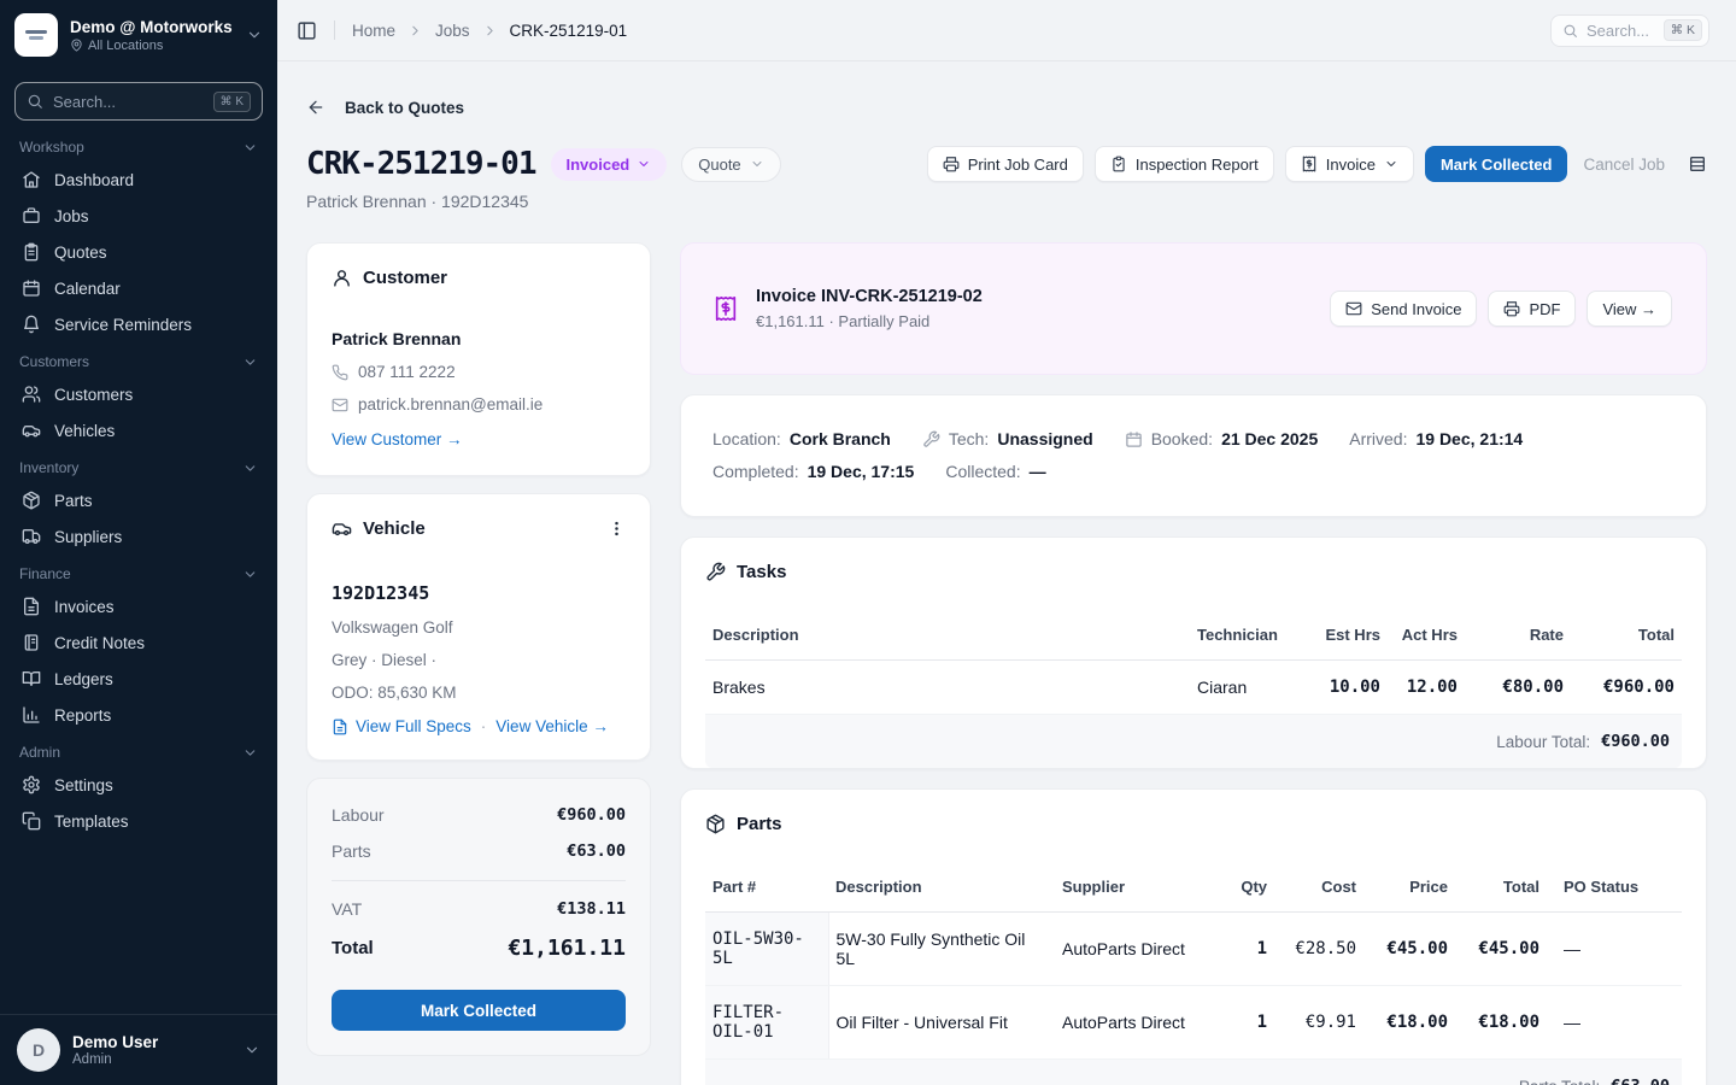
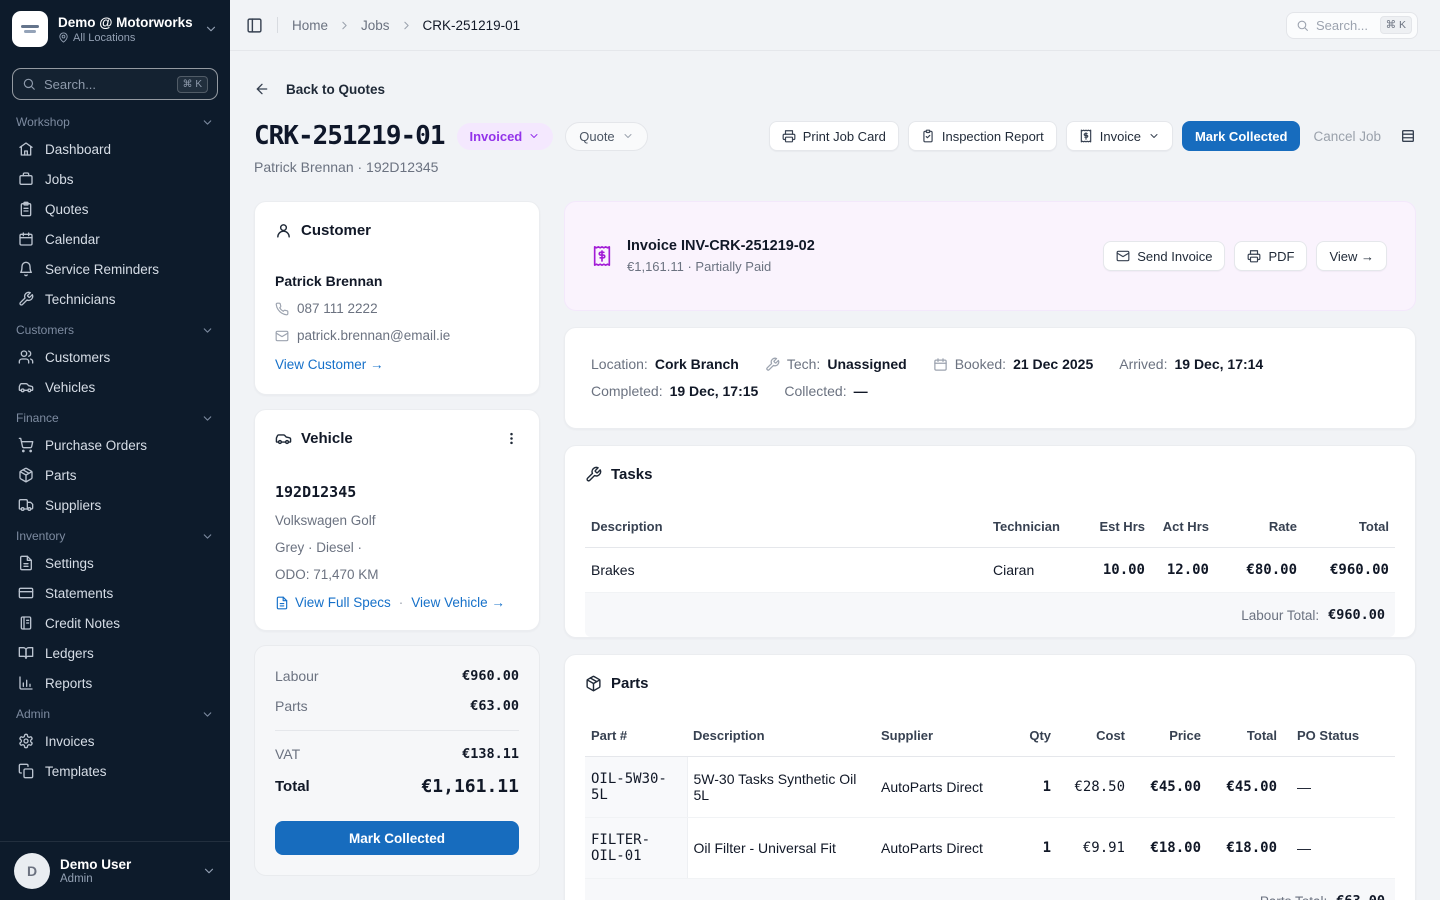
  Demo @ Motorworks
  All Locations
  Search...
  ⌘ K
  Workshop
  Dashboard
  Jobs
  Quotes
  Calendar
  Service Reminders
+ Technicians
  Customers
  Customers
  Vehicles
- Inventory
+ Finance
+ Purchase Orders
  Parts
  Suppliers
- Finance
+ Inventory
- Invoices
+ Settings
+ Statements
  Credit Notes
  Ledgers
  Reports
  Admin
- Settings
+ Invoices
  Templates
  D
  Demo User
  Admin
  Home
  Jobs
  CRK-251219-01
  Search...
  ⌘ K
  Back to Quotes
  CRK-251219-01
  Invoiced
  Quote
  Print Job Card
  Inspection Report
  Invoice
  Mark Collected
  Cancel Job
  Patrick Brennan · 192D12345
  Customer
  Patrick Brennan
  087 111 2222
  patrick.brennan@email.ie
  View Customer →
  Vehicle
  192D12345
  Volkswagen Golf
  Grey · Diesel ·
- ODO: 85,630 KM
+ ODO: 71,470 KM
  View Full Specs
  ·
  View Vehicle →
  Labour
  €960.00
  Parts
  €63.00
  VAT
  €138.11
  Total
  €1,161.11
  Mark Collected
  Invoice INV-CRK-251219-02
  €1,161.11 · Partially Paid
  Send Invoice
  PDF
  View →
  Location:
  Cork Branch
  Tech:
  Unassigned
  Booked:
  21 Dec 2025
  Arrived:
- 19 Dec, 21:14
+ 19 Dec, 17:14
  Completed:
  19 Dec, 17:15
  Collected:
  —
  Tasks
  Description	Technician	Est Hrs	Act Hrs	Rate	Total
  Brakes	Ciaran	10.00	12.00	€80.00	€960.00
  Labour Total:
  €960.00
  Parts
  Part #	Description	Supplier	Qty	Cost	Price	Total	PO Status
- OIL-5W30-5L	5W-30 Fully Synthetic Oil 5L	AutoParts Direct	1	€28.50	€45.00	€45.00	—
+ OIL-5W30-5L	5W-30 Tasks Synthetic Oil 5L	AutoParts Direct	1	€28.50	€45.00	€45.00	—
  FILTER-OIL-01	Oil Filter - Universal Fit	AutoParts Direct	1	€9.91	€18.00	€18.00	—
